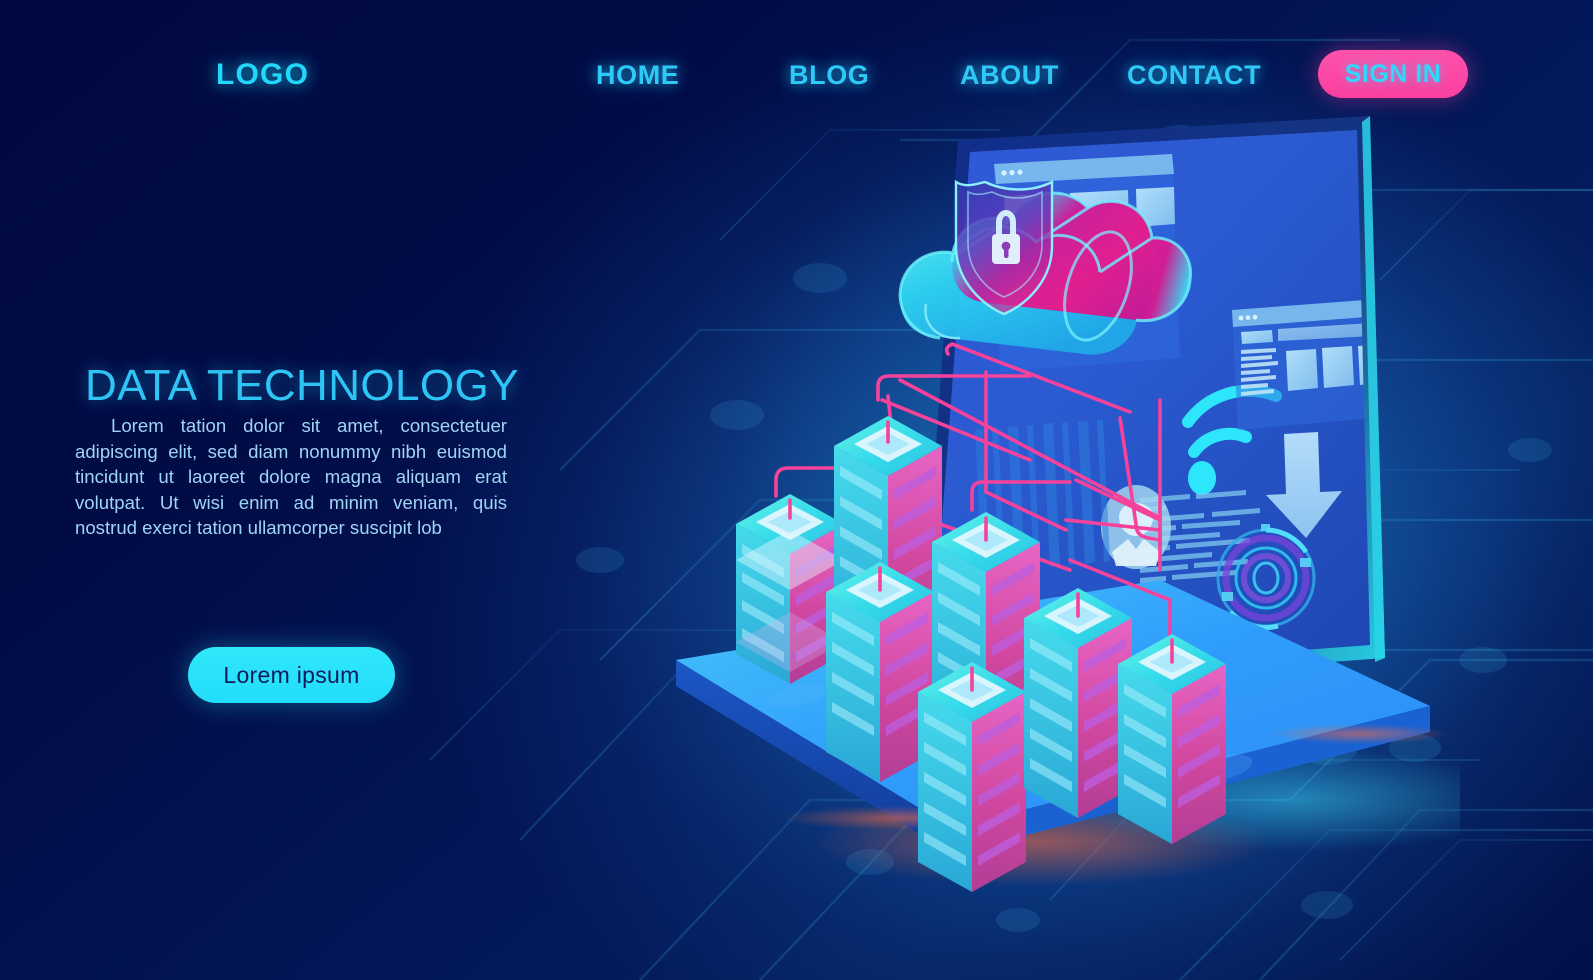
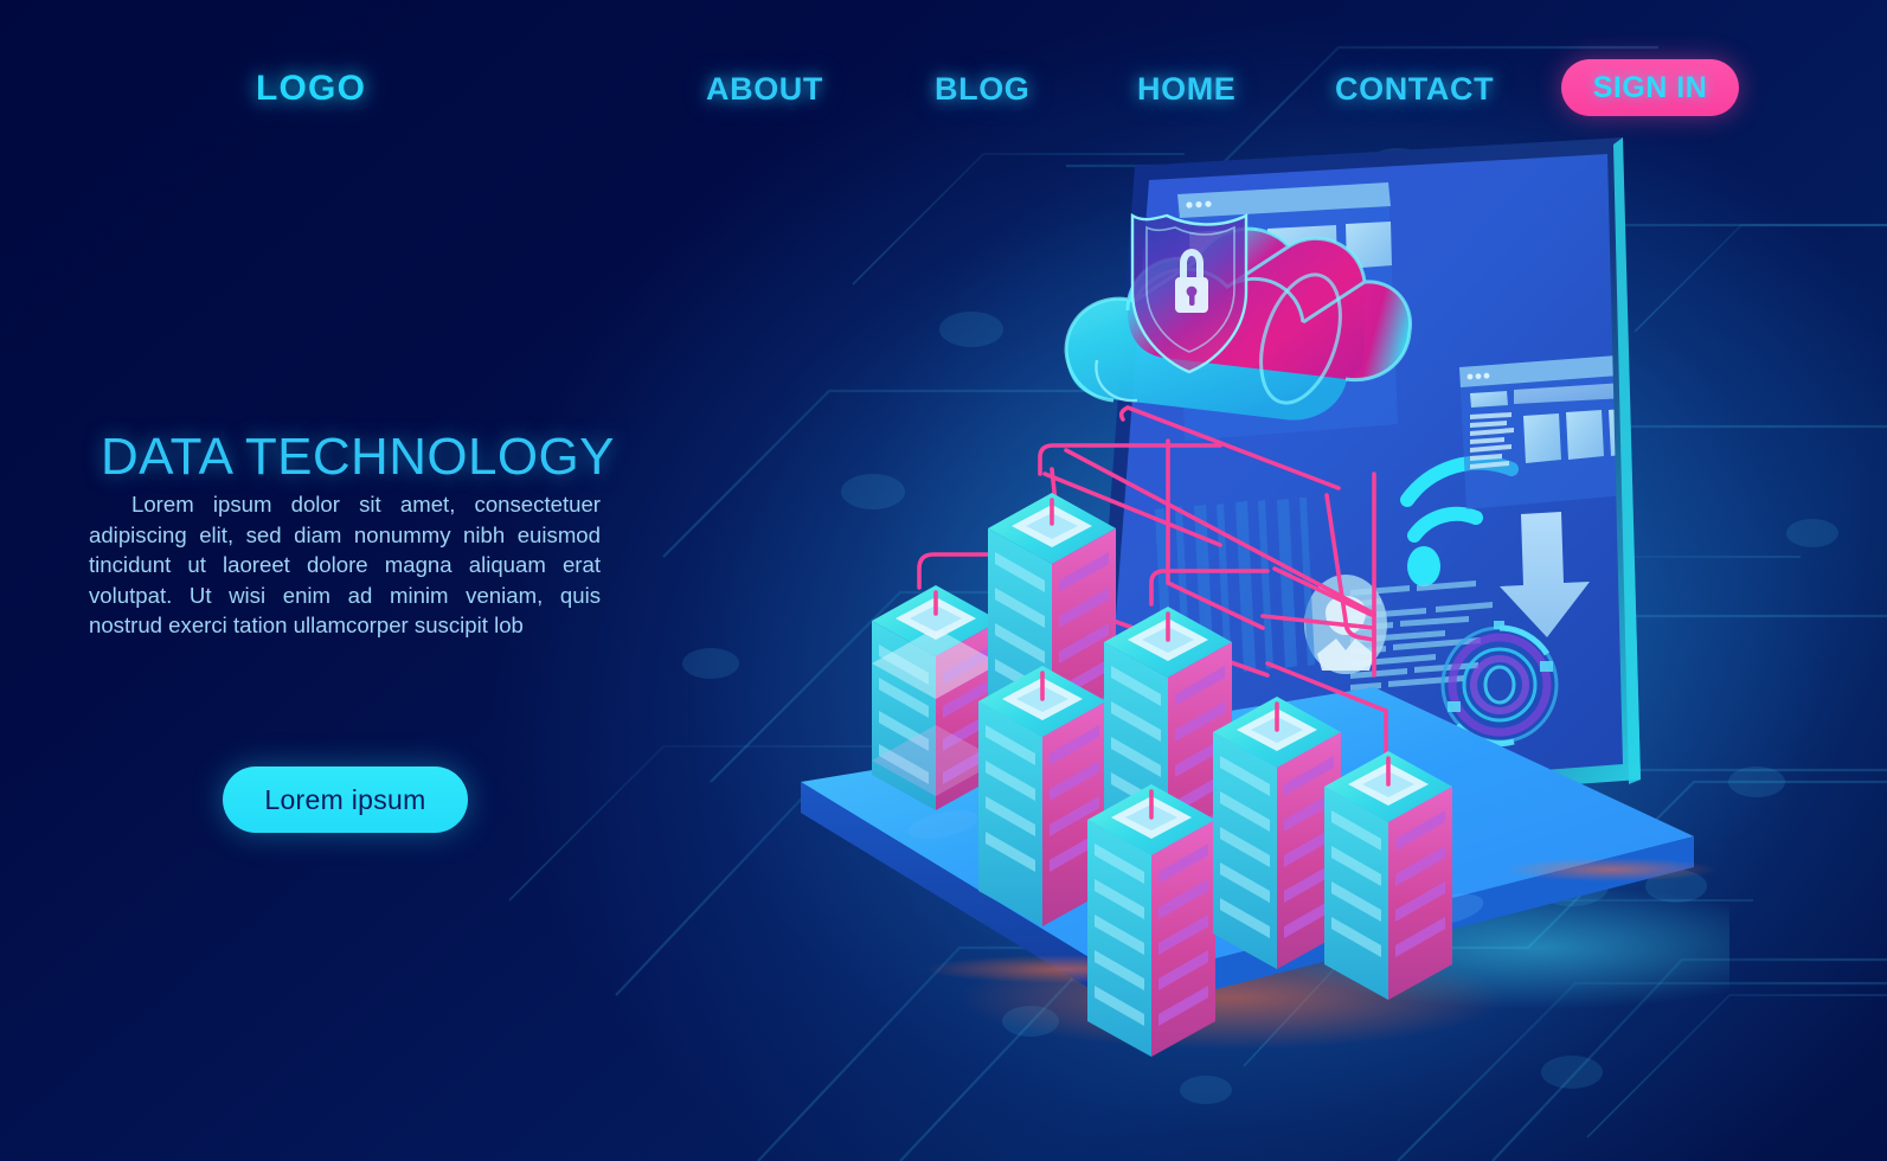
  LOGO
- HOME
+ ABOUT
  BLOG
- ABOUT
+ HOME
  CONTACT
  SIGN IN
  DATA TECHNOLOGY
- Lorem tation dolor sit amet, consectetuer adipiscing elit, sed diam nonummy nibh euismod tincidunt ut laoreet dolore magna aliquam erat volutpat. Ut wisi enim ad minim veniam, quis nostrud exerci tation ullamcorper suscipit lob
+ Lorem ipsum dolor sit amet, consectetuer adipiscing elit, sed diam nonummy nibh euismod tincidunt ut laoreet dolore magna aliquam erat volutpat. Ut wisi enim ad minim veniam, quis nostrud exerci tation ullamcorper suscipit lob
  Lorem ipsum
